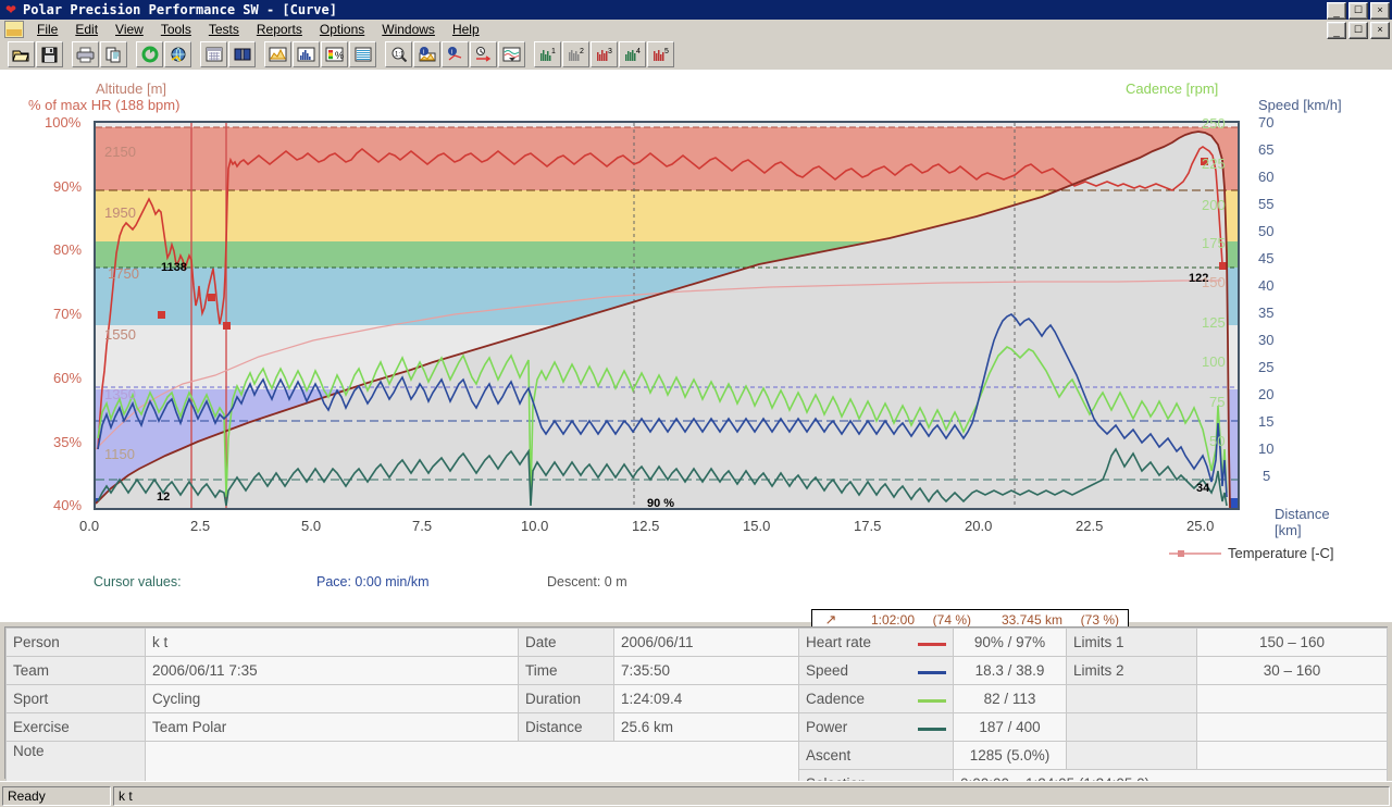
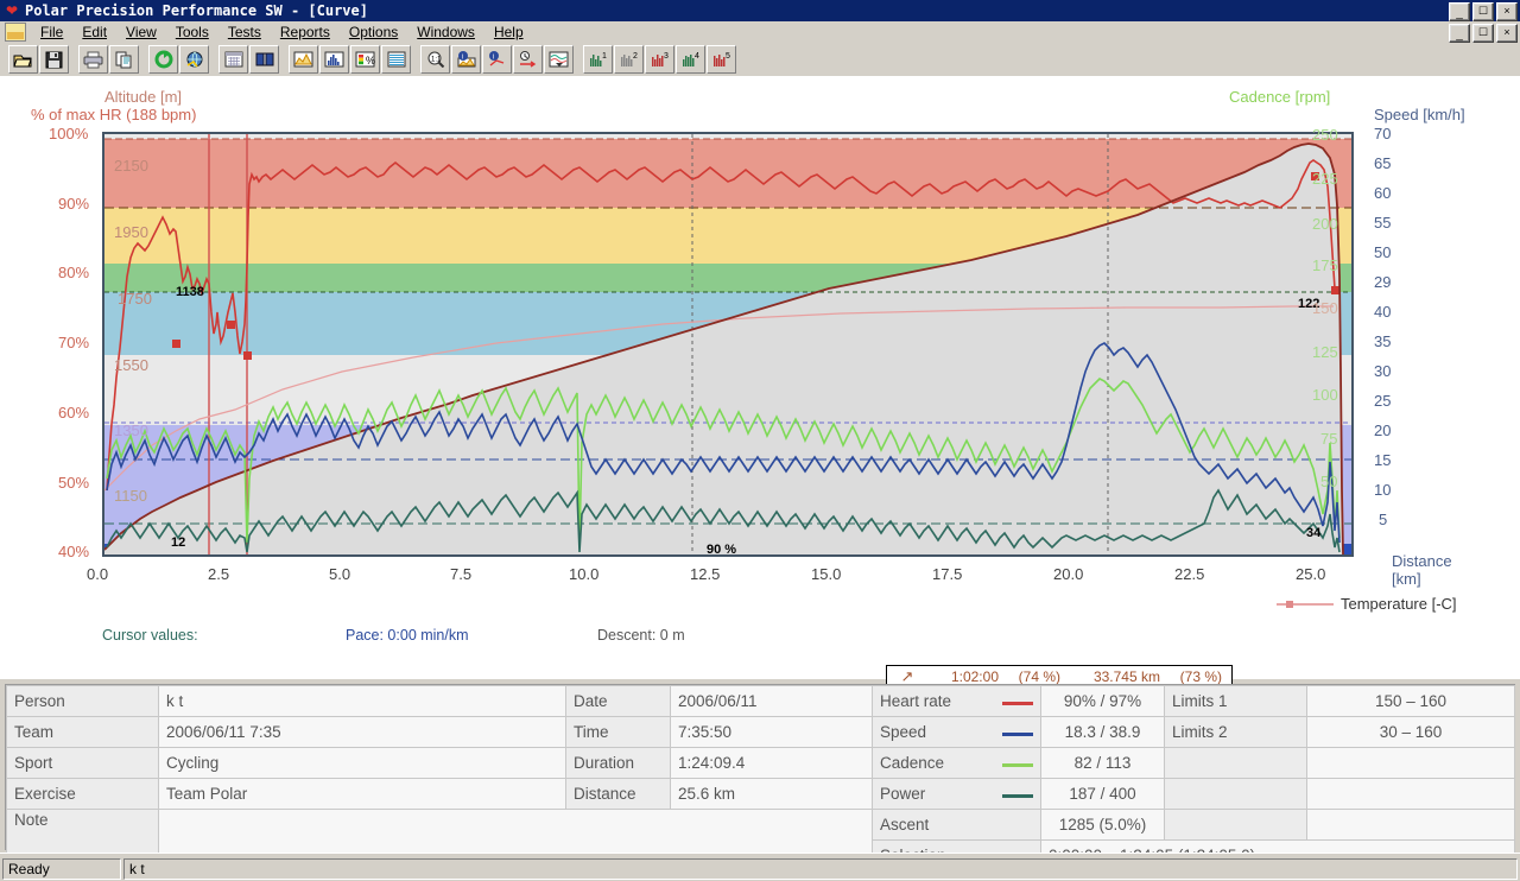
  ❤
  Polar Precision Performance SW - [Curve]
  _
  ☐
  ×
  File
  Edit
  View
  Tools
  Tests
  Reports
  Options
  Windows
  Help
  _
  ☐
  ×
  %
  Altitude [m]
  % of max HR (188 bpm)
  Cadence [rpm]
  Speed [km/h]
  Distance
  [km]
  1138
  12
  90 %
  122
  34
  100%
  90%
  80%
  70%
  60%
- 35%
+ 50%
  40%
  2150
  1950
  1750
  1550
  1350
  1150
  250
  225
  200
  175
  150
  125
  100
  75
  50
  70
  65
  60
  55
  50
- 45
+ 29
  40
  35
  30
  25
  20
  15
  10
  5
  0.0
  2.5
  5.0
  7.5
  10.0
  12.5
  15.0
  17.5
  20.0
  22.5
  25.0
  Cursor values:
  Pace: 0:00 min/km
  Descent: 0 m
  ↗
  1:02:00
  (74 %)
  33.745 km
  (73 %)
  Temperature [-C]
  Person	k t	Date	2006/06/11	Heart rate	90% / 97%	Limits 1	150 – 160
  Team	2006/06/11 7:35	Time	7:35:50	Speed	18.3 / 38.9	Limits 2	30 – 160
  Sport	Cycling	Duration	1:24:09.4	Cadence	82 / 113
  Exercise	Team Polar	Distance	25.6 km	Power	187 / 400
  Note		Ascent	1285 (5.0%)
  Ready
  k t
